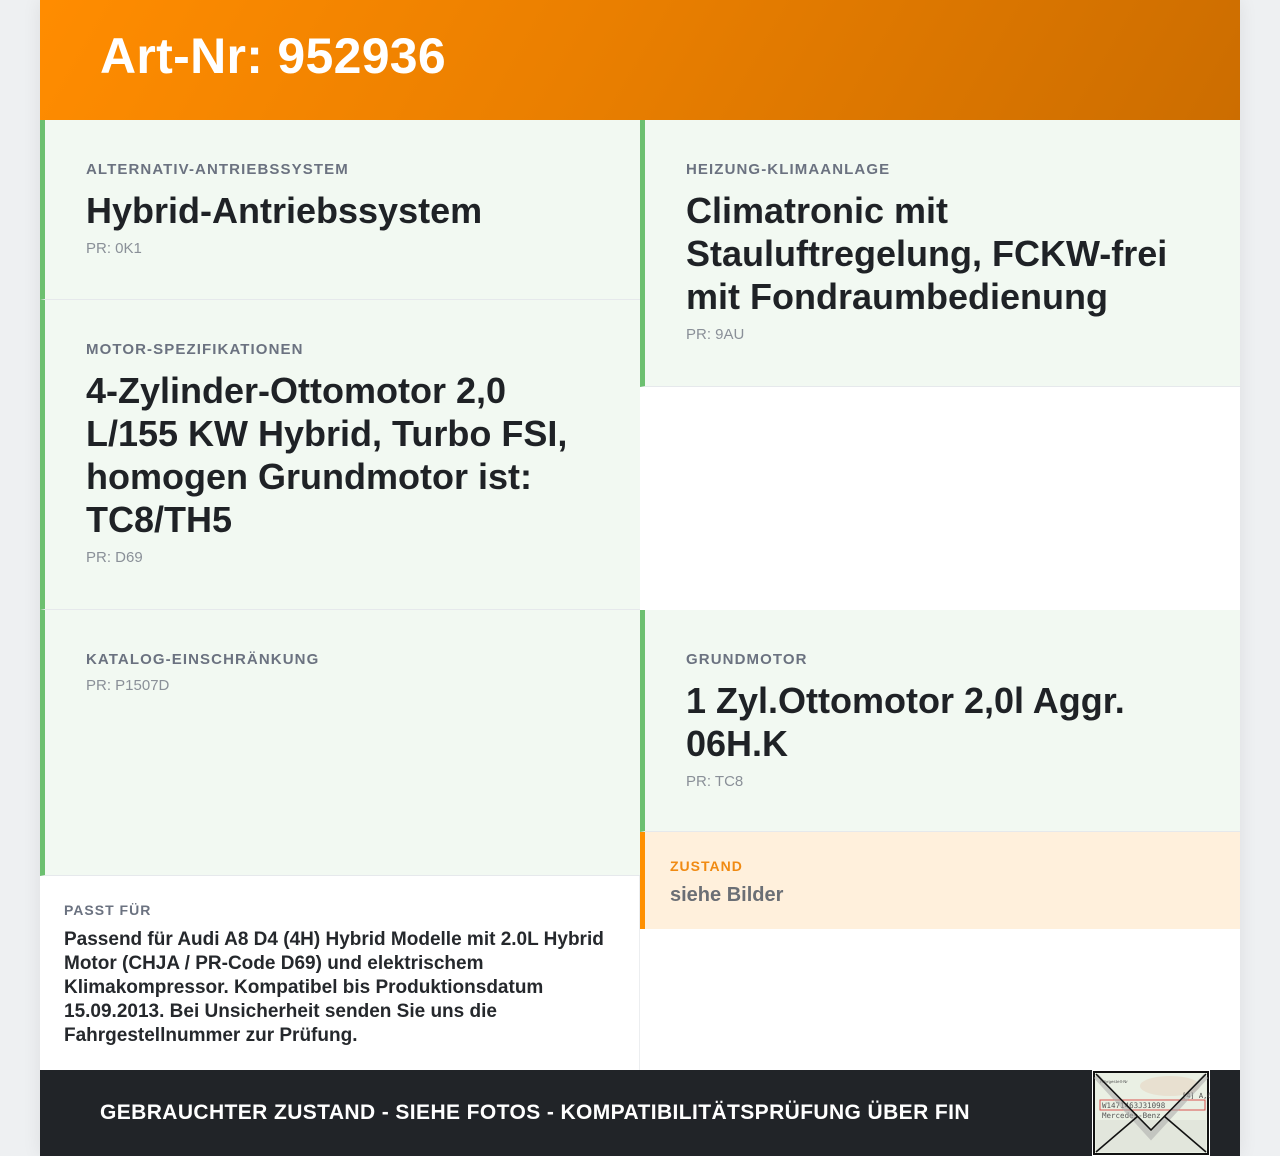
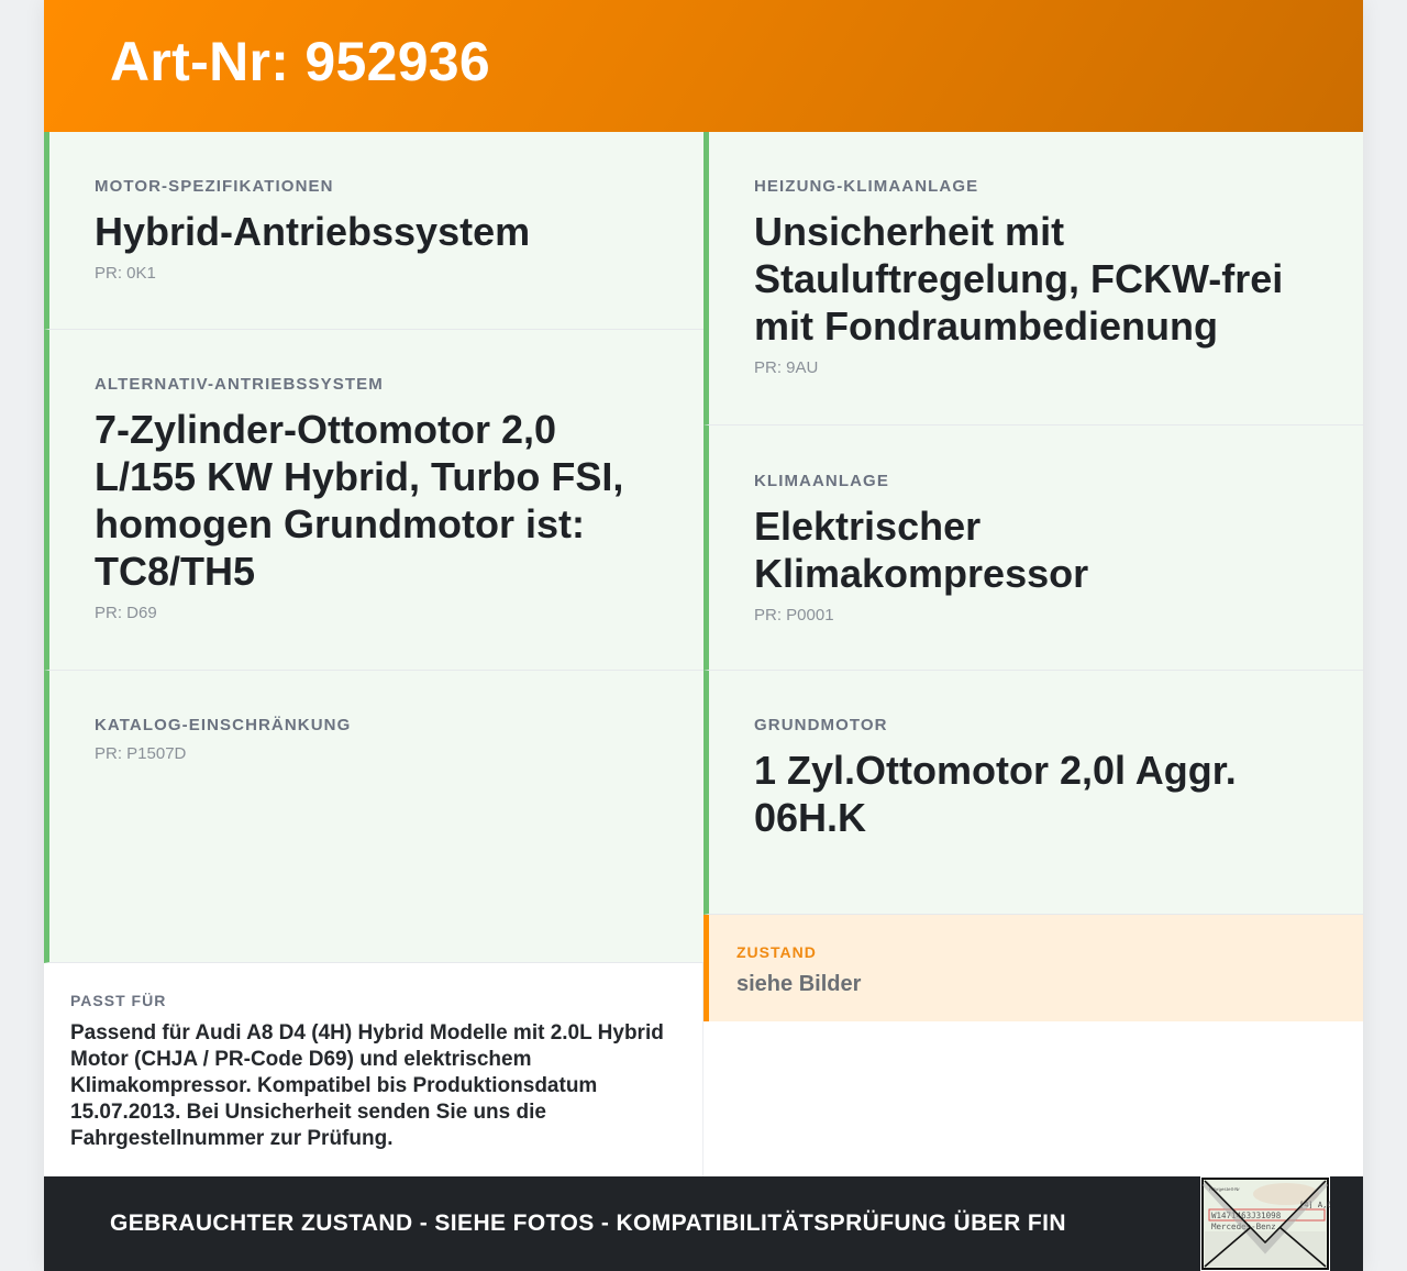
  Art-Nr: 952936
- ALTERNATIV-ANTRIEBSSYSTEM
+ MOTOR-SPEZIFIKATIONEN
  Hybrid-Antriebssystem
  PR: 0K1
- MOTOR-SPEZIFIKATIONEN
+ ALTERNATIV-ANTRIEBSSYSTEM
- 4-Zylinder-Ottomotor 2,0 L/155 KW Hybrid, Turbo FSI, homogen Grundmotor ist: TC8/TH5
+ 7-Zylinder-Ottomotor 2,0 L/155 KW Hybrid, Turbo FSI, homogen Grundmotor ist: TC8/TH5
  PR: D69
  KATALOG-EINSCHRÄNKUNG
  PR: P1507D
  HEIZUNG-KLIMAANLAGE
- Climatronic mit Stauluftregelung, FCKW-frei mit Fondraumbedienung
+ Unsicherheit mit Stauluftregelung, FCKW-frei mit Fondraumbedienung
  PR: 9AU
+ KLIMAANLAGE
+ Elektrischer Klimakompressor
+ PR: P0001
  GRUNDMOTOR
  1 Zyl.Ottomotor 2,0l Aggr. 06H.K
- PR: TC8
  PASST FÜR
- Passend für Audi A8 D4 (4H) Hybrid Modelle mit 2.0L Hybrid Motor (CHJA / PR-Code D69) und elektrischem Klimakompressor. Kompatibel bis Produktionsdatum 15.09.2013. Bei Unsicherheit senden Sie uns die Fahrgestellnummer zur Prüfung.
+ Passend für Audi A8 D4 (4H) Hybrid Modelle mit 2.0L Hybrid Motor (CHJA / PR-Code D69) und elektrischem Klimakompressor. Kompatibel bis Produktionsdatum 15.07.2013. Bei Unsicherheit senden Sie uns die Fahrgestellnummer zur Prüfung.
  ZUSTAND
  siehe Bilder
  GEBRAUCHTER ZUSTAND - SIEHE FOTOS - KOMPATIBILITÄTSPRÜFUNG ÜBER FIN
  4] A,6
  W147163J31098
  Mercede-Benz
